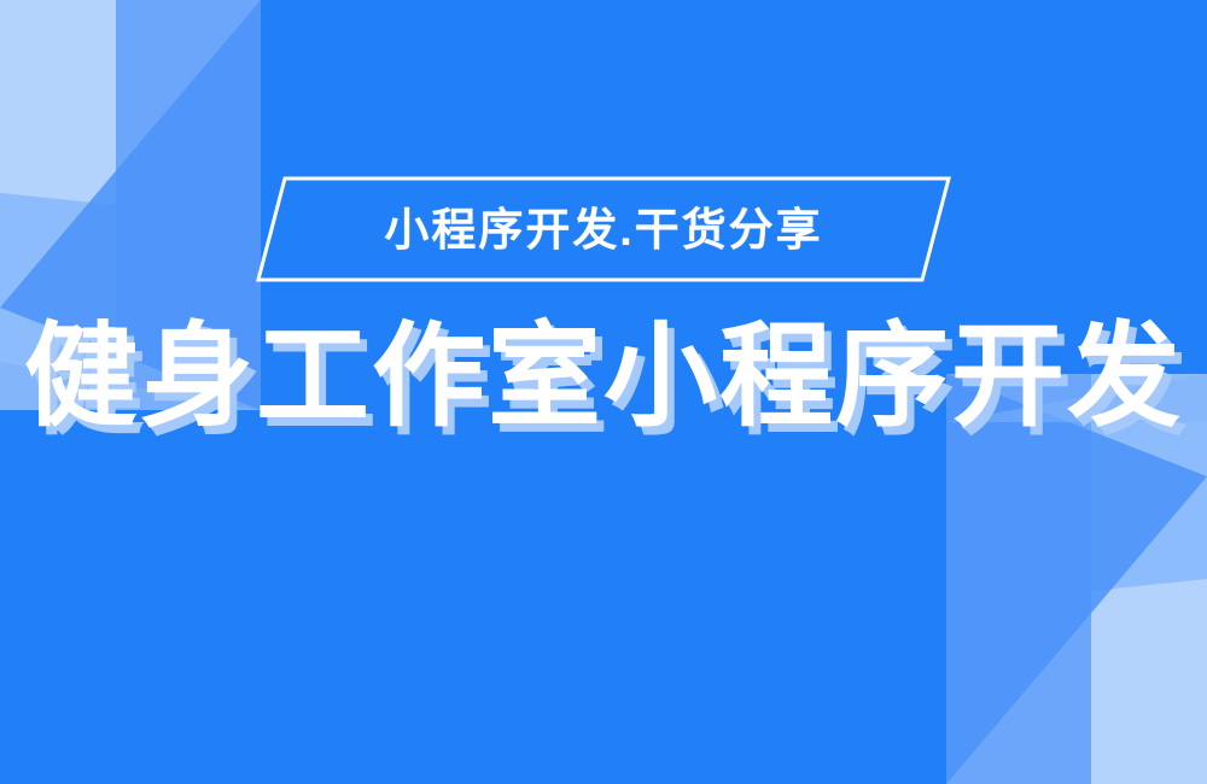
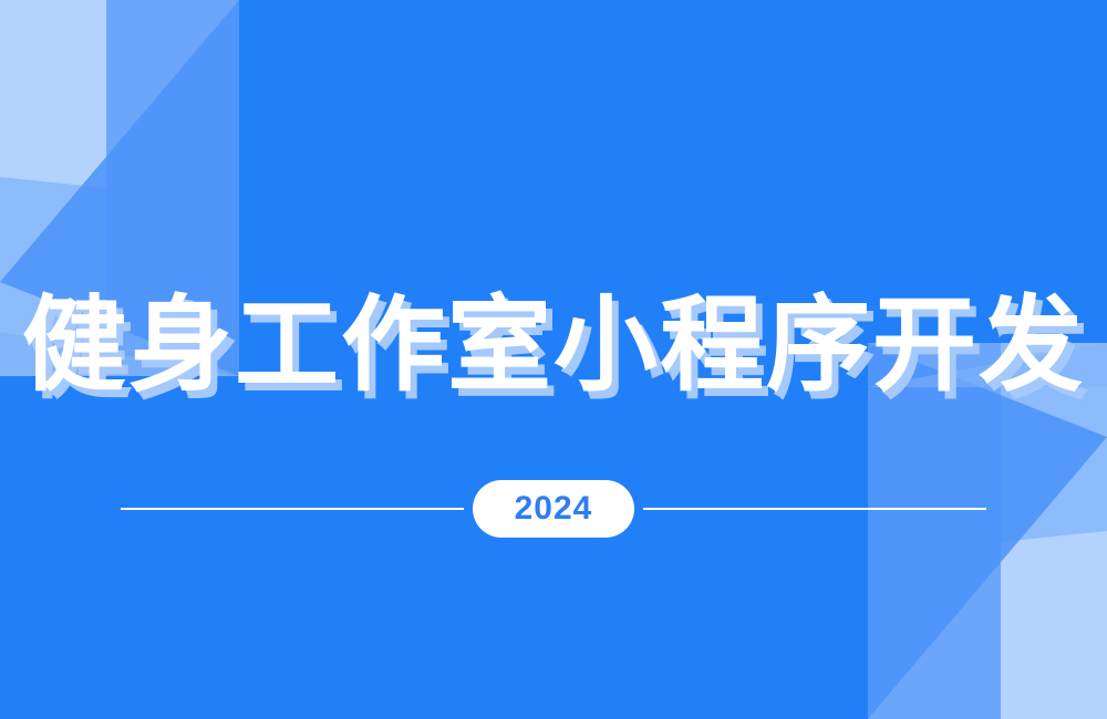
- 小程序开发.干货分享
  健身工作室小程序开发
+ 2024
